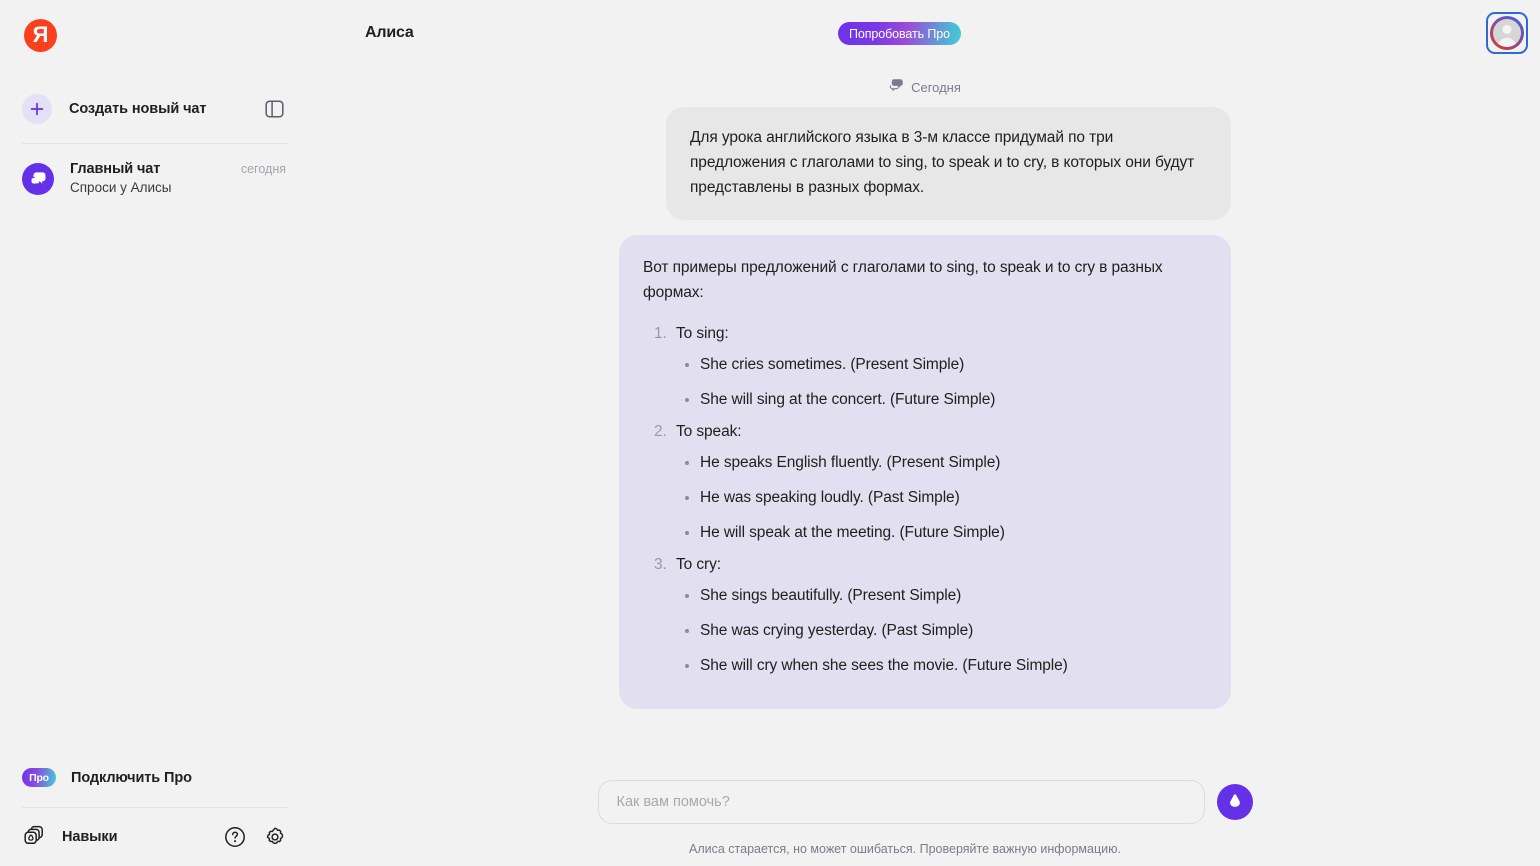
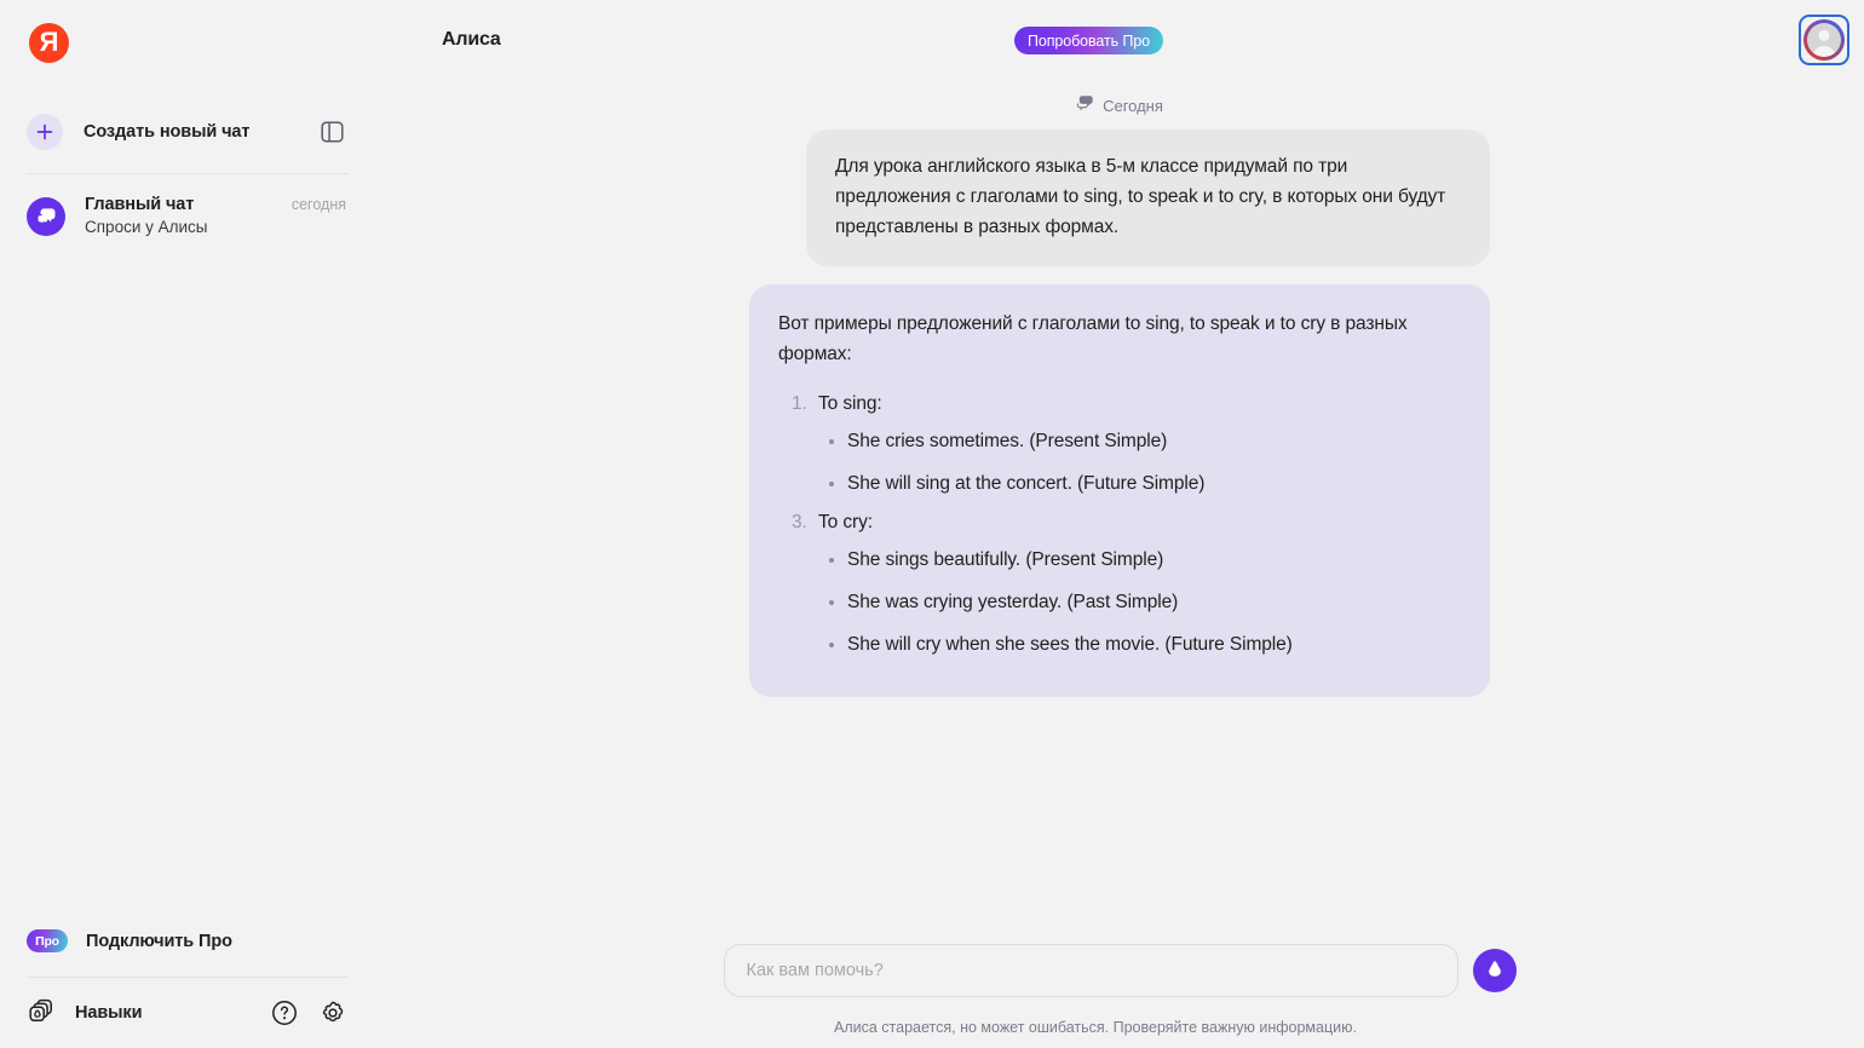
  Я
  Создать новый чат
  Главный чат
  Спроси у Алисы
  сегодня
  Про
  Подключить Про
  Навыки
  Алиса
  Попробовать Про
  Сегодня
- Для урока английского языка в 3-м классе придумай по три предложения с глаголами to sing, to speak и to cry, в которых они будут представлены в разных формах.
+ Для урока английского языка в 5-м классе придумай по три предложения с глаголами to sing, to speak и to cry, в которых они будут представлены в разных формах.
  Вот примеры предложений с глаголами to sing, to speak и to cry в разных формах:
  1.
  To sing:
  She cries sometimes. (Present Simple)
  She will sing at the concert. (Future Simple)
- 2.
- To speak:
- He speaks English fluently. (Present Simple)
- He was speaking loudly. (Past Simple)
- He will speak at the meeting. (Future Simple)
  3.
  To cry:
  She sings beautifully. (Present Simple)
  She was crying yesterday. (Past Simple)
  She will cry when she sees the movie. (Future Simple)
  Как вам помочь?
  Алиса старается, но может ошибаться. Проверяйте важную информацию.
